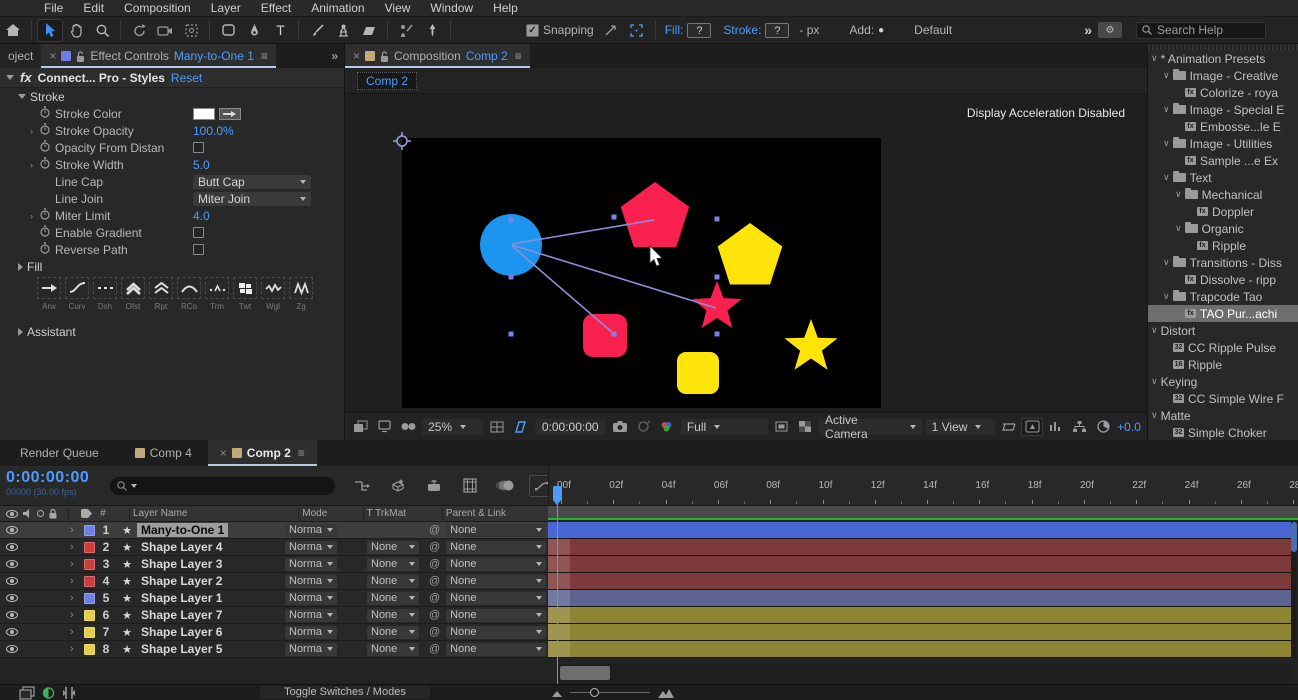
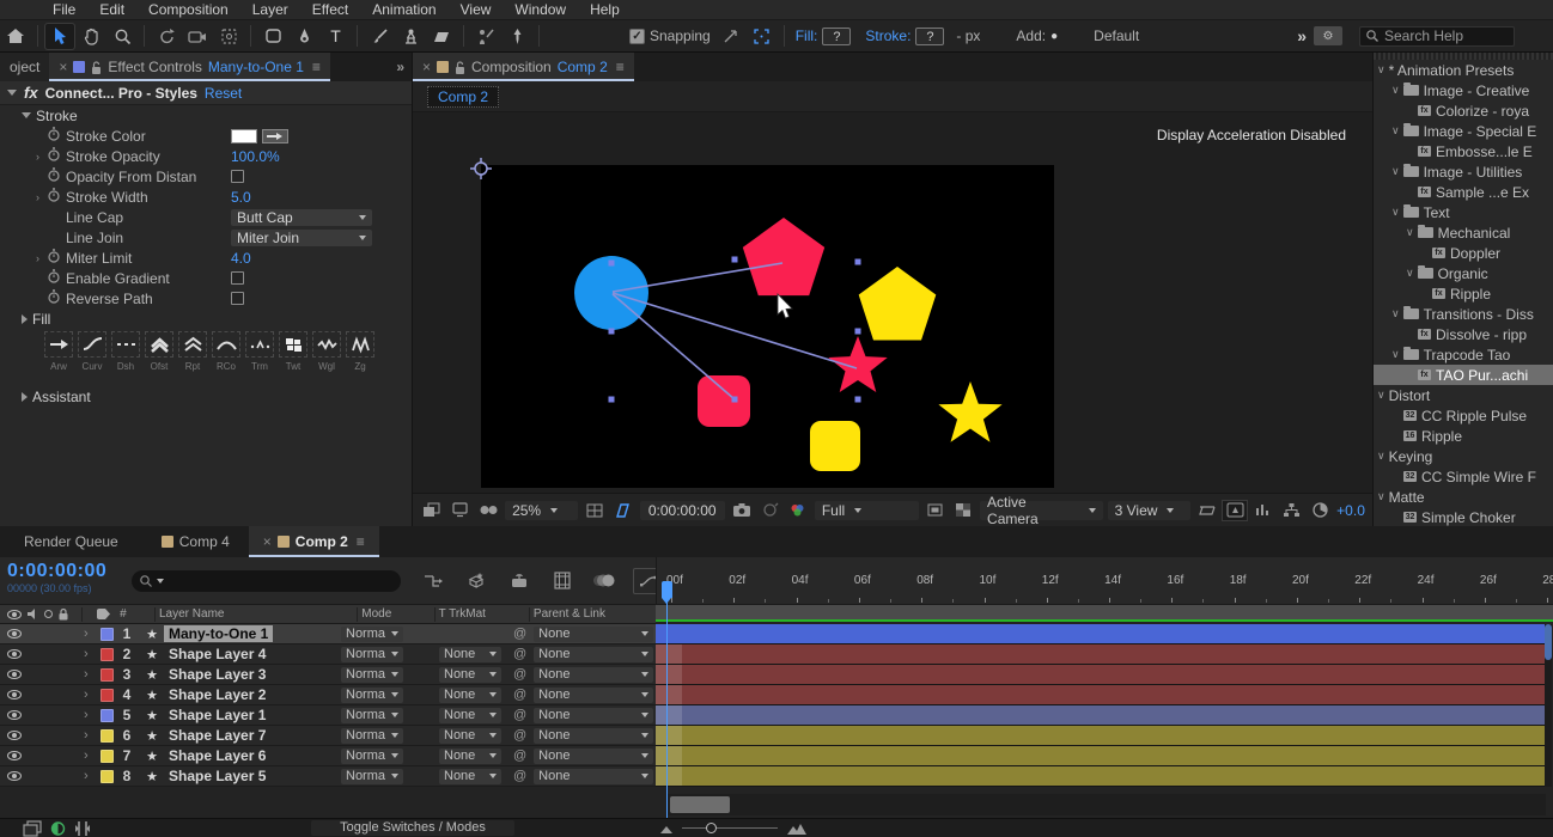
  File
  Edit
  Composition
  Layer
  Effect
  Animation
  View
  Window
  Help
  T
  ✓
  Snapping
  Fill:
  ?
  Stroke:
  ?
  - px
  Add:
  ●
  Default
  »
  ⚙
  Search Help
  oject
  ×
  Effect Controls
  Many-to-One 1
  ≡
  »
  fx
  Connect... Pro - Styles
  Reset
  Stroke
  Stroke Color
  ›
  Stroke Opacity
  100.0%
  Opacity From Distan
  ›
  Stroke Width
  5.0
  Line Cap
  Butt Cap
  Line Join
  Miter Join
  ›
  Miter Limit
  4.0
  Enable Gradient
  Reverse Path
  Fill
  Arw
  Curv
  Dsh
  Ofst
  Rpt
  RCo
  Trm
  Twt
  Wgl
  Zg
  Assistant
  ×
  Composition
  Comp 2
  ≡
  Comp 2
  Display Acceleration Disabled
  25%
  0:00:00:00
  Full
  Active Camera
- 1 View
+ 3 View
  +0.0
  ∨
  * Animation Presets
  ∨
  Image - Creative
  Colorize - roya
  ∨
  Image - Special E
  Embosse...le E
  ∨
  Image - Utilities
  Sample ...e Ex
  ∨
  Text
  ∨
  Mechanical
  Doppler
  ∨
  Organic
  Ripple
  ∨
  Transitions - Diss
  Dissolve - ripp
  ∨
  Trapcode Tao
  TAO Pur...achi
  ∨
  Distort
  CC Ripple Pulse
  Ripple
  ∨
  Keying
  CC Simple Wire F
  ∨
  Matte
  Simple Choker
  Render Queue
  Comp 4
  ×
  Comp 2
  ≡
  0:00:00:00
  00000 (30.00 fps)
  #
  Layer Name
  Mode
  T TrkMat
  Parent & Link
  ›
  1
  ★
  Many-to-One 1
  Norma
  @
  None
  ›
  2
  ★
  Shape Layer 4
  Norma
  None
  @
  None
  ›
  3
  ★
  Shape Layer 3
  Norma
  None
  @
  None
  ›
  4
  ★
  Shape Layer 2
  Norma
  None
  @
  None
  ›
  5
  ★
  Shape Layer 1
  Norma
  None
  @
  None
  ›
  6
  ★
  Shape Layer 7
  Norma
  None
  @
  None
  ›
  7
  ★
  Shape Layer 6
  Norma
  None
  @
  None
  ›
  8
  ★
  Shape Layer 5
  Norma
  None
  @
  None
  02f
  04f
  06f
  08f
  10f
  12f
  14f
  16f
  18f
  20f
  22f
  24f
  26f
  Toggle Switches / Modes
